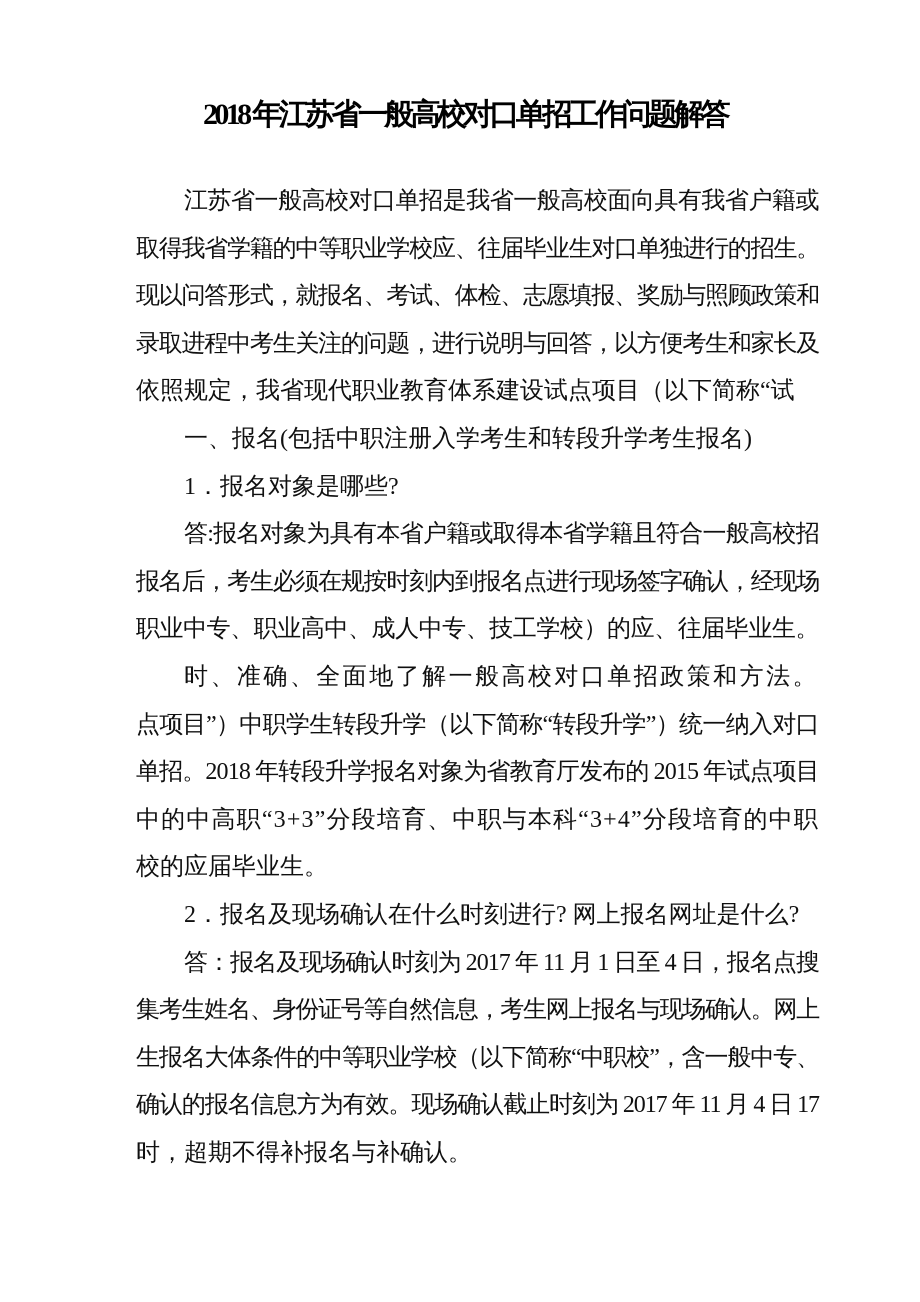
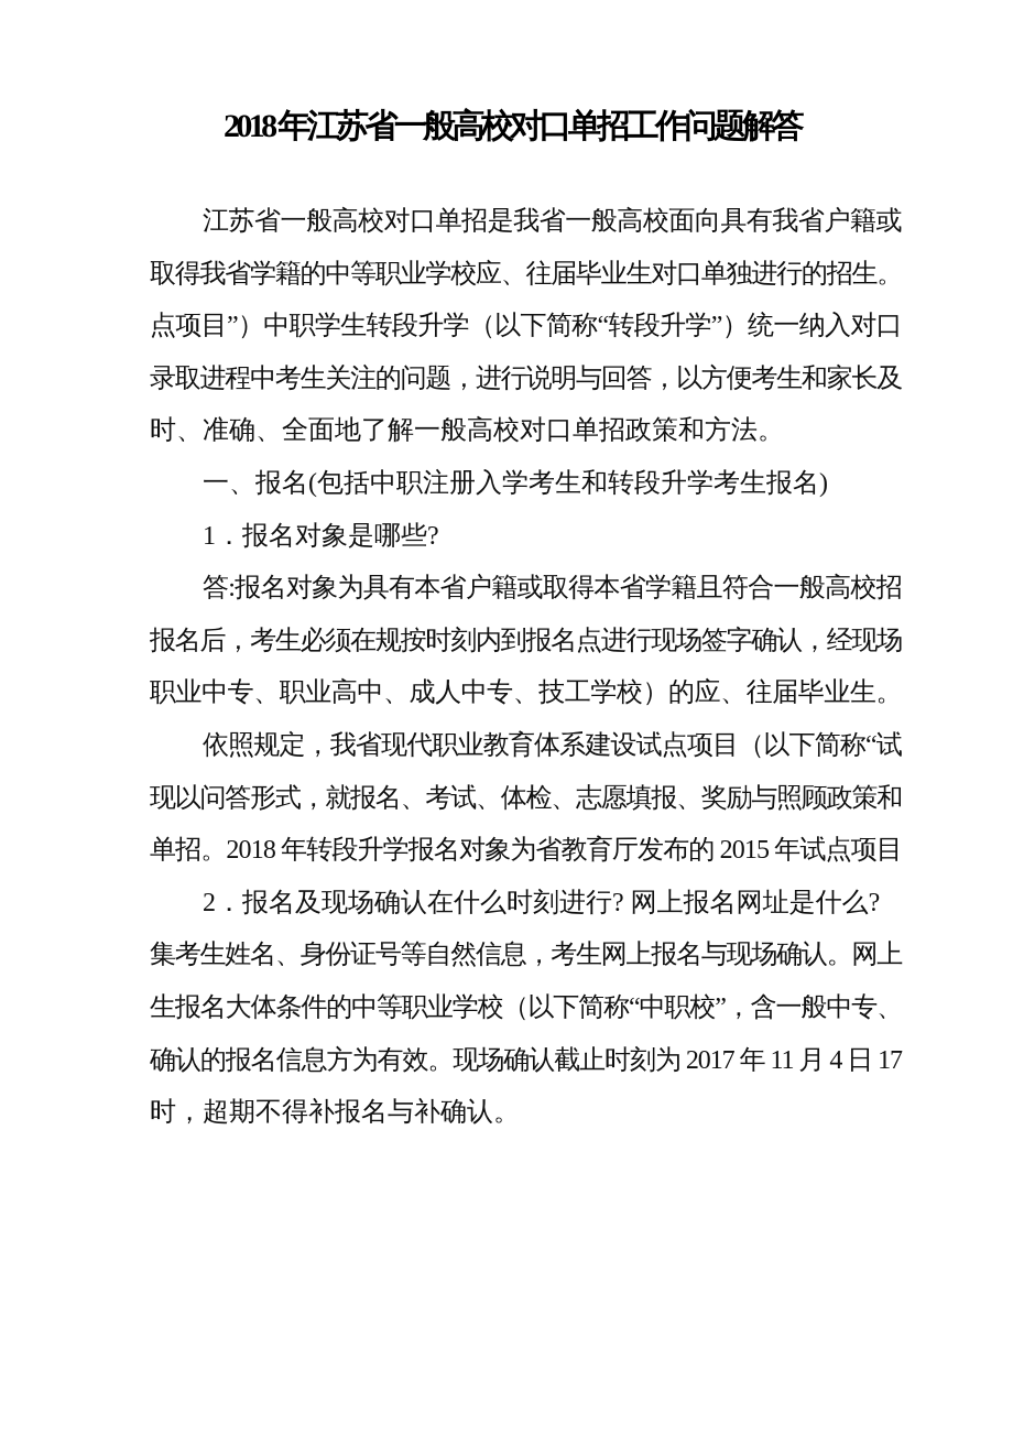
  2018 年江苏省一般高校对口单招工作问题解答
  江苏省一般高校对口单招是我省一般高校面向具有我省户籍或
  取得我省学籍的中等职业学校应、往届毕业生对口单独进行的招生。
- 现以问答形式，就报名、考试、体检、志愿填报、奖励与照顾政策和
+ 点项目”）中职学生转段升学（以下简称“转段升学”）统一纳入对口
  录取进程中考生关注的问题，进行说明与回答，以方便考生和家长及
- 依照规定，我省现代职业教育体系建设试点项目（以下简称“试
+ 时、准确、全面地了解一般高校对口单招政策和方法。
  一、报名(包括中职注册入学考生和转段升学考生报名)
  1．报名对象是哪些?
  答:报名对象为具有本省户籍或取得本省学籍且符合一般高校招
  报名后，考生必须在规按时刻内到报名点进行现场签字确认，经现场
  职业中专、职业高中、成人中专、技工学校）的应、往届毕业生。
- 时、准确、全面地了解一般高校对口单招政策和方法。
+ 依照规定，我省现代职业教育体系建设试点项目（以下简称“试
- 点项目”）中职学生转段升学（以下简称“转段升学”）统一纳入对口
+ 现以问答形式，就报名、考试、体检、志愿填报、奖励与照顾政策和
  单招。2018 年转段升学报名对象为省教育厅发布的 2015 年试点项目
- 中的中高职“3+3”分段培育、中职与本科“3+4”分段培育的中职
- 校的应届毕业生。
  2．报名及现场确认在什么时刻进行? 网上报名网址是什么?
- 答：报名及现场确认时刻为 2017 年 11 月 1 日至 4 日，报名点搜
  集考生姓名、身份证号等自然信息，考生网上报名与现场确认。网上
  生报名大体条件的中等职业学校（以下简称“中职校”，含一般中专、
  确认的报名信息方为有效。现场确认截止时刻为 2017 年 11 月 4 日 17
  时，超期不得补报名与补确认。
